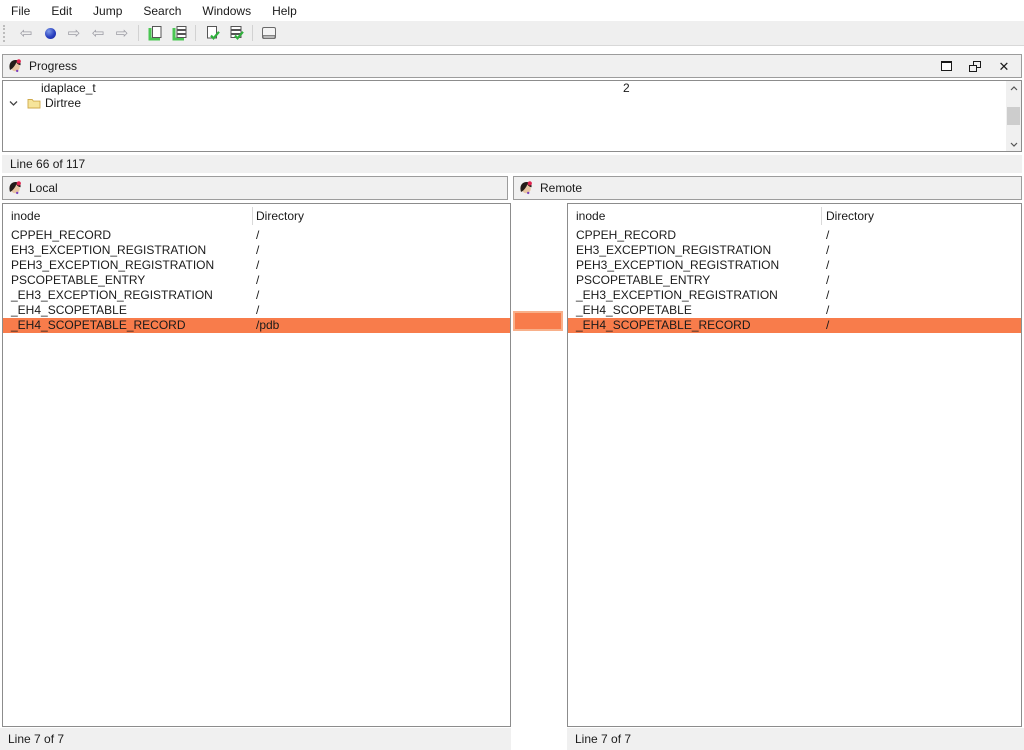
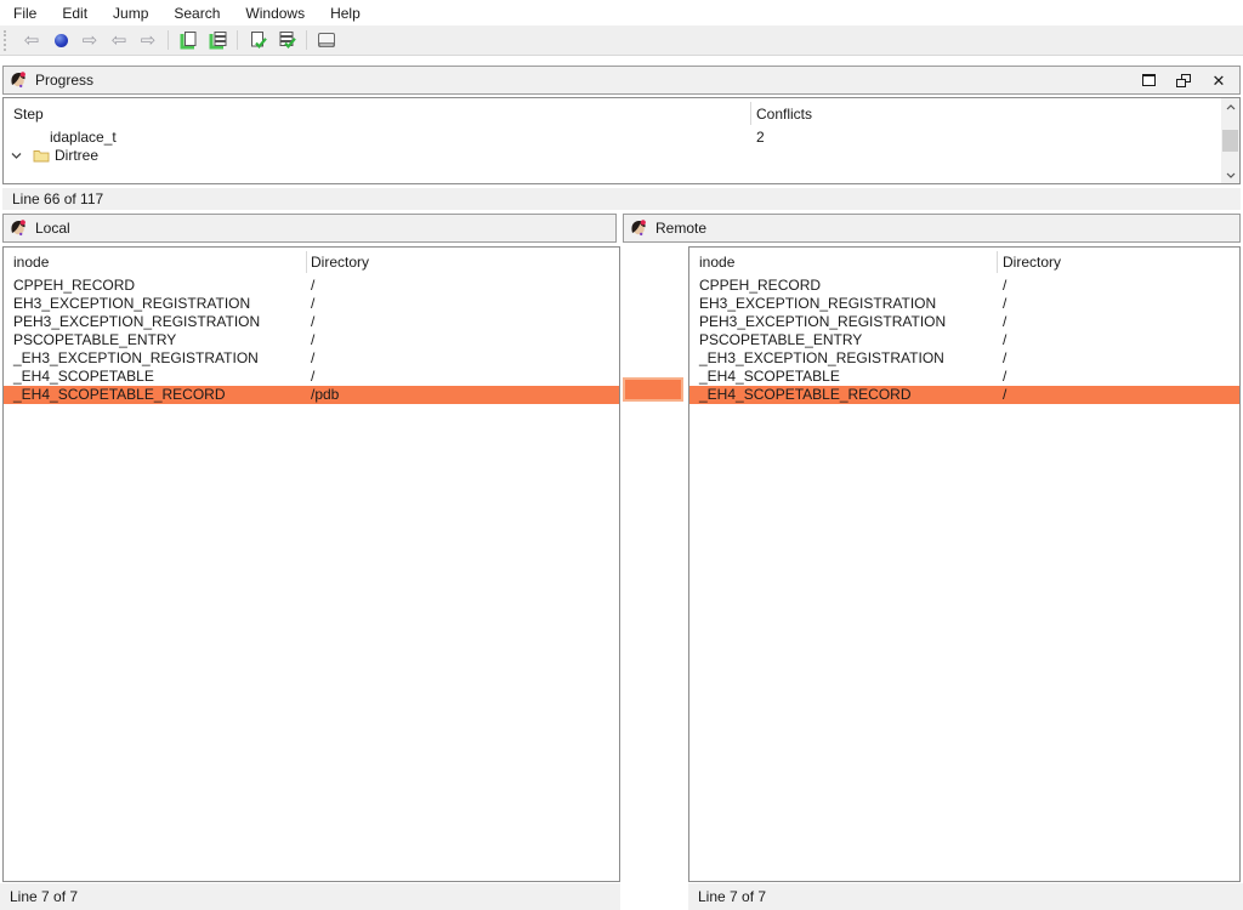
  File
  Edit
  Jump
  Search
  Windows
  Help
  ⇦
  ⇨
  ⇦
  ⇨
  Progress
  ✕
+ Step
+ Conflicts
  idaplace_t
  2
  Dirtree
  Line 66 of 117
  Local
  inode
  Directory
  CPPEH_RECORD
  /
  EH3_EXCEPTION_REGISTRATION
  /
  PEH3_EXCEPTION_REGISTRATION
  /
  PSCOPETABLE_ENTRY
  /
  _EH3_EXCEPTION_REGISTRATION
  /
  _EH4_SCOPETABLE
  /
  _EH4_SCOPETABLE_RECORD
  /pdb
  Remote
  inode
  Directory
  CPPEH_RECORD
  /
  EH3_EXCEPTION_REGISTRATION
  /
  PEH3_EXCEPTION_REGISTRATION
  /
  PSCOPETABLE_ENTRY
  /
  _EH3_EXCEPTION_REGISTRATION
  /
  _EH4_SCOPETABLE
  /
  _EH4_SCOPETABLE_RECORD
  /
  Line 7 of 7
  Line 7 of 7
